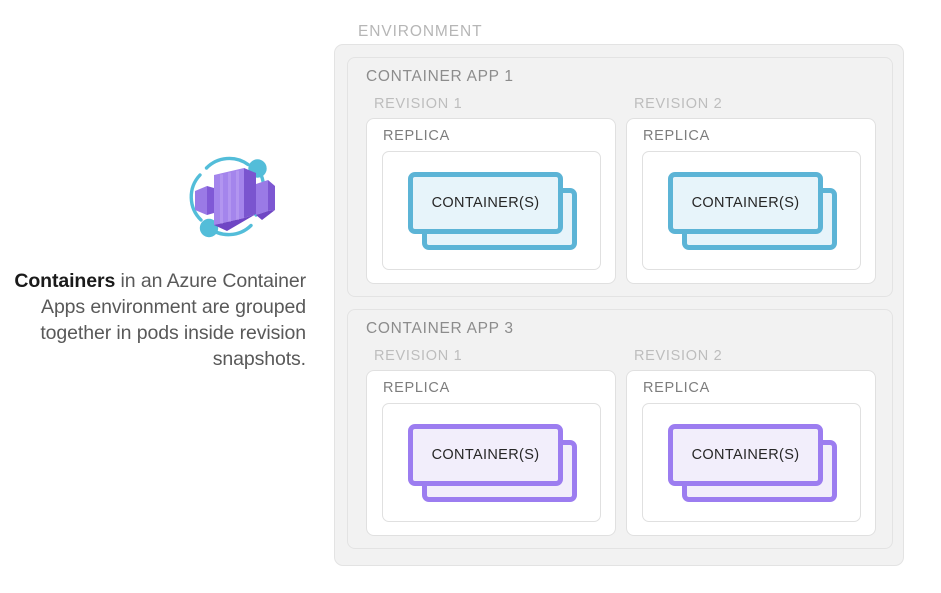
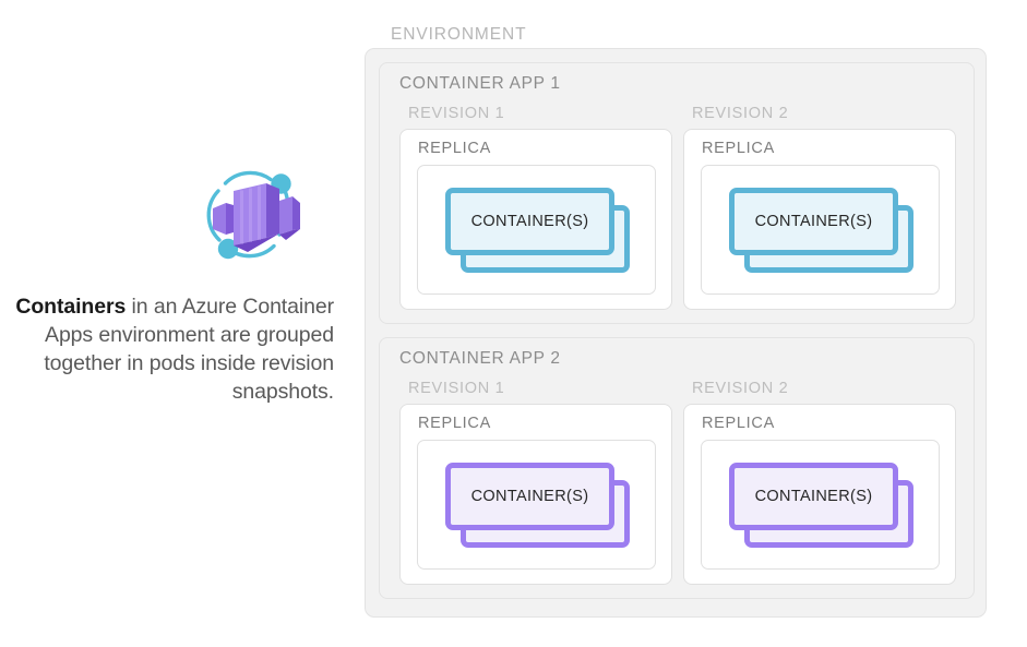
  Containers in an Azure Container Apps environment are grouped together in pods inside revision snapshots.
  ENVIRONMENT
  CONTAINER APP 1
  REVISION 1
  REPLICA
  CONTAINER(S)
  REVISION 2
  REPLICA
  CONTAINER(S)
- CONTAINER APP 3
+ CONTAINER APP 2
  REVISION 1
  REPLICA
  CONTAINER(S)
  REVISION 2
  REPLICA
  CONTAINER(S)
